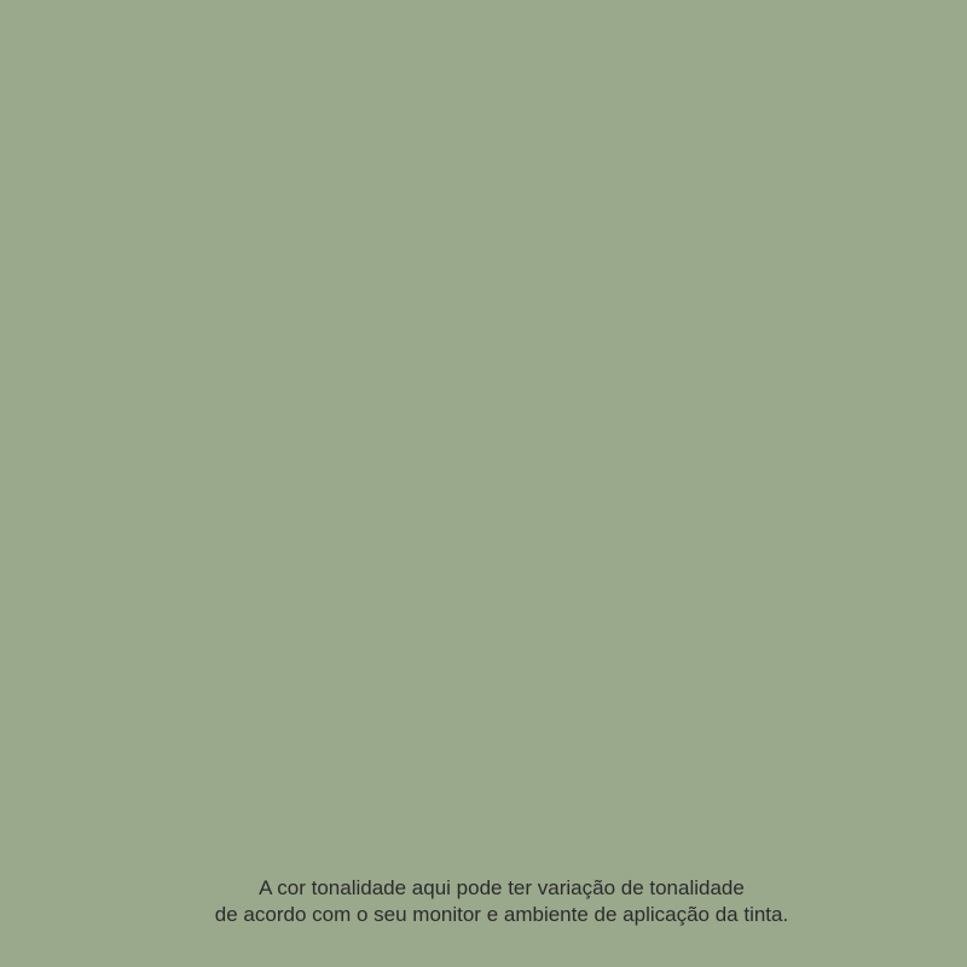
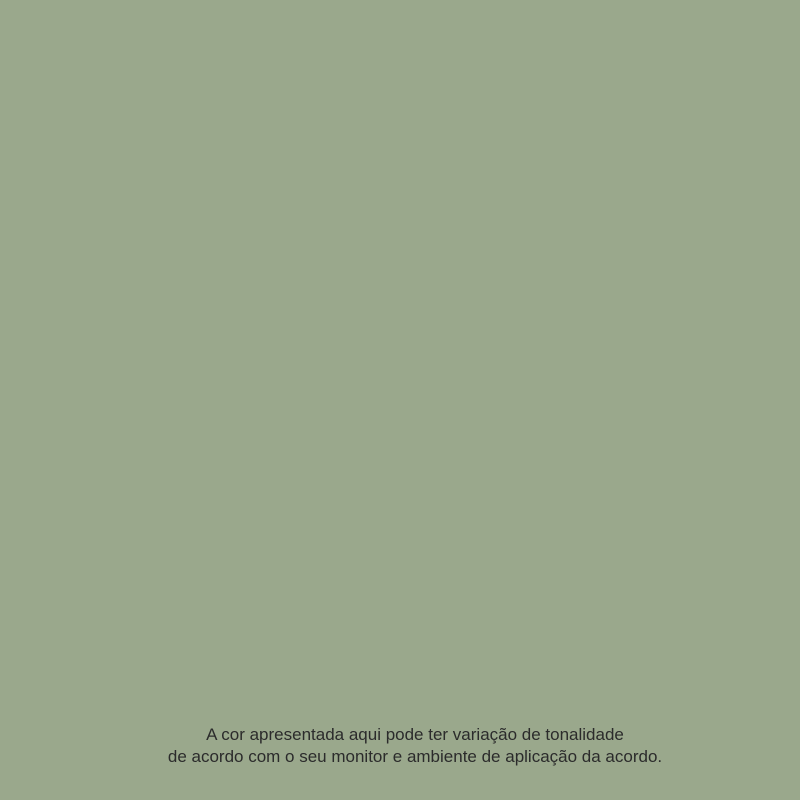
- A cor tonalidade aqui pode ter variação de tonalidade
+ A cor apresentada aqui pode ter variação de tonalidade
- de acordo com o seu monitor e ambiente de aplicação da tinta.
+ de acordo com o seu monitor e ambiente de aplicação da acordo.
